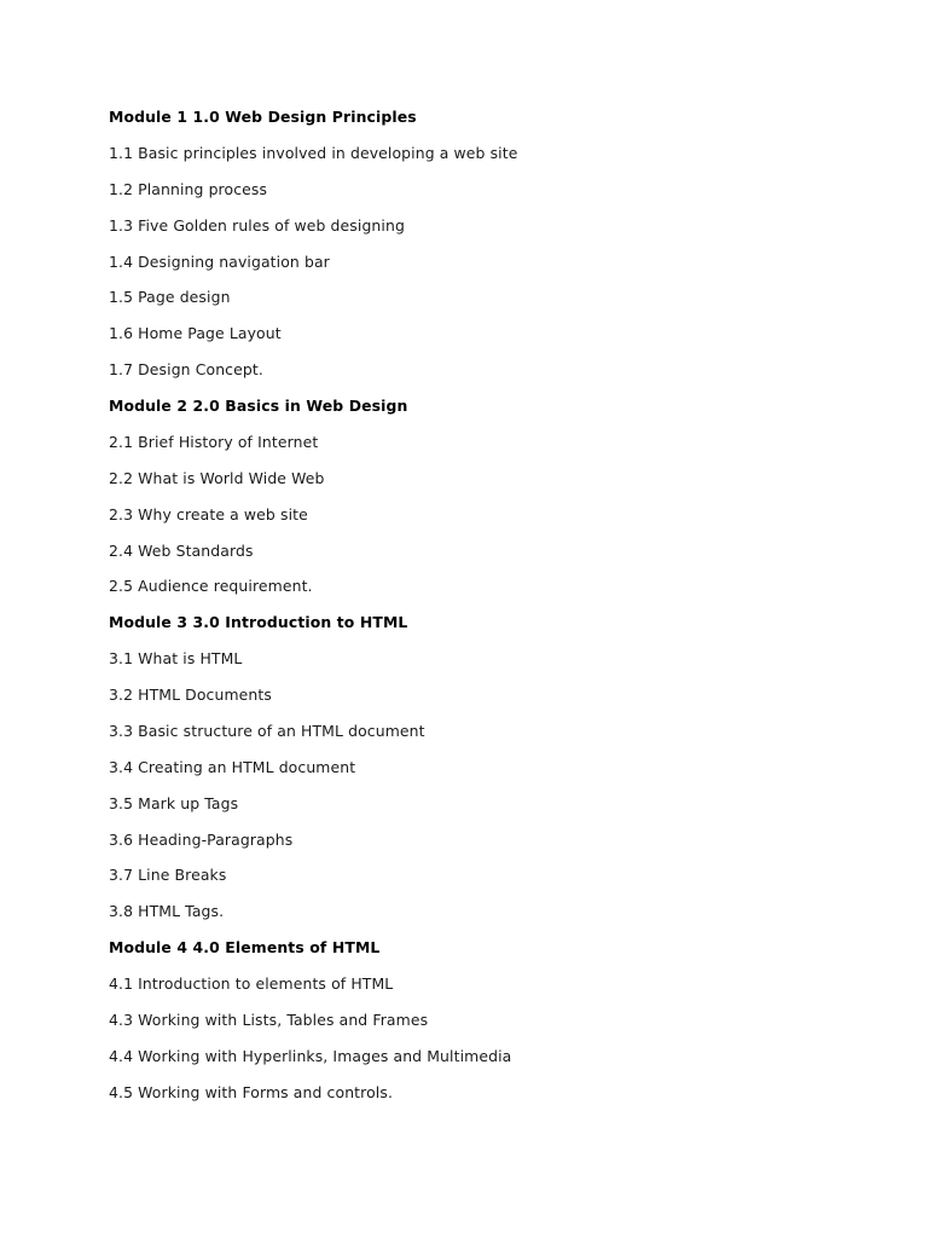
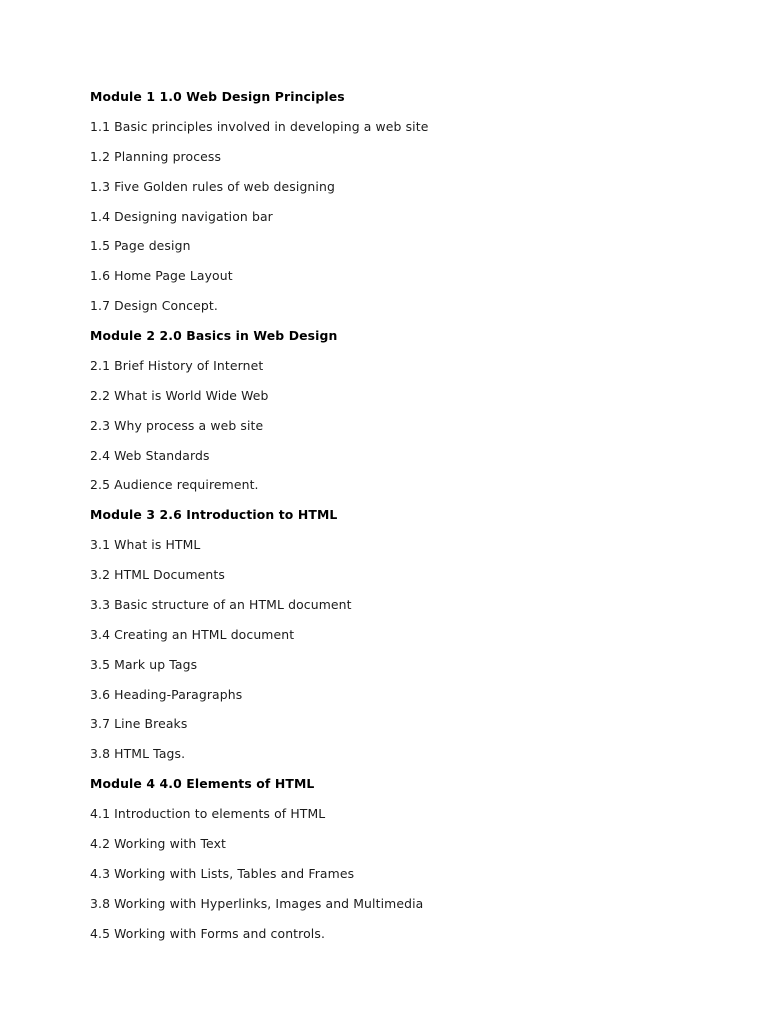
  Module 1 1.0 Web Design Principles
  1.1 Basic principles involved in developing a web site
  1.2 Planning process
  1.3 Five Golden rules of web designing
  1.4 Designing navigation bar
  1.5 Page design
  1.6 Home Page Layout
  1.7 Design Concept.
  Module 2 2.0 Basics in Web Design
  2.1 Brief History of Internet
  2.2 What is World Wide Web
- 2.3 Why create a web site
+ 2.3 Why process a web site
  2.4 Web Standards
  2.5 Audience requirement.
- Module 3 3.0 Introduction to HTML
+ Module 3 2.6 Introduction to HTML
  3.1 What is HTML
  3.2 HTML Documents
  3.3 Basic structure of an HTML document
  3.4 Creating an HTML document
  3.5 Mark up Tags
  3.6 Heading-Paragraphs
  3.7 Line Breaks
  3.8 HTML Tags.
  Module 4 4.0 Elements of HTML
  4.1 Introduction to elements of HTML
+ 4.2 Working with Text
  4.3 Working with Lists, Tables and Frames
- 4.4 Working with Hyperlinks, Images and Multimedia
+ 3.8 Working with Hyperlinks, Images and Multimedia
  4.5 Working with Forms and controls.
